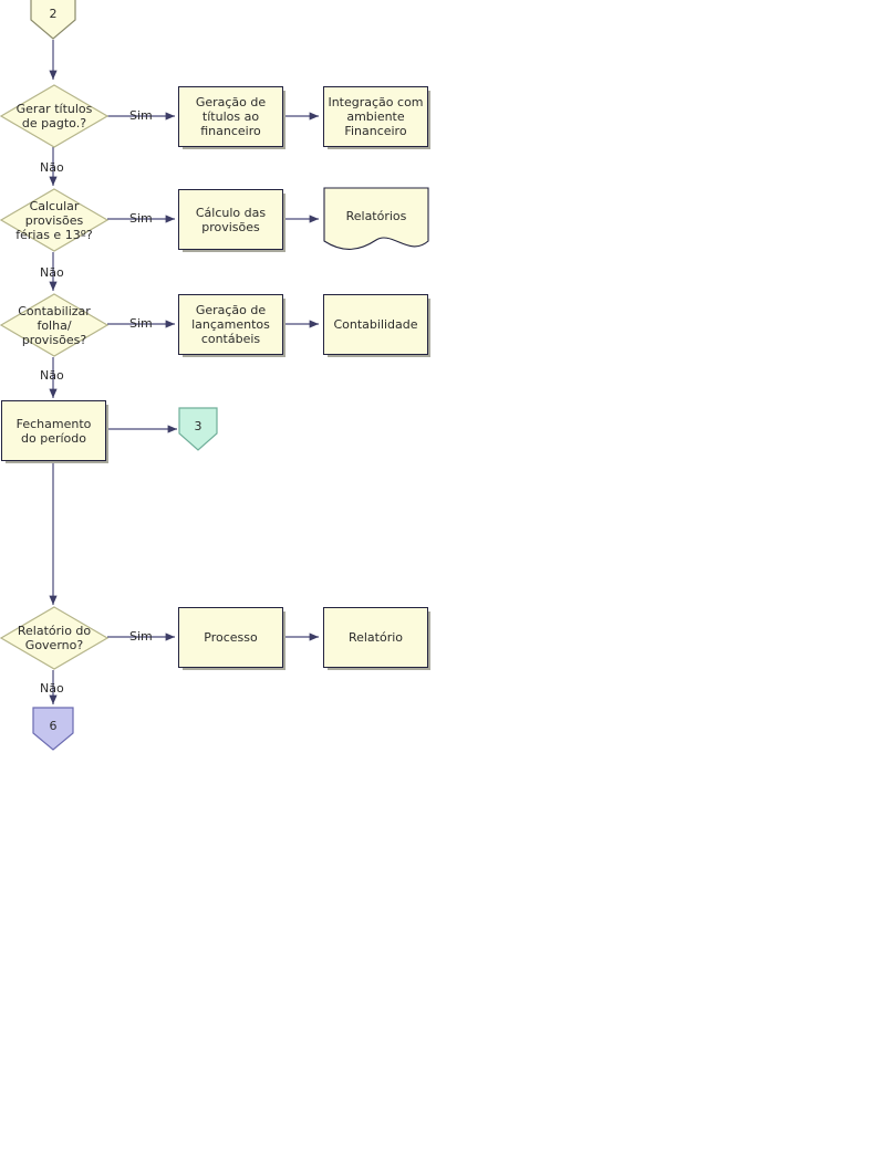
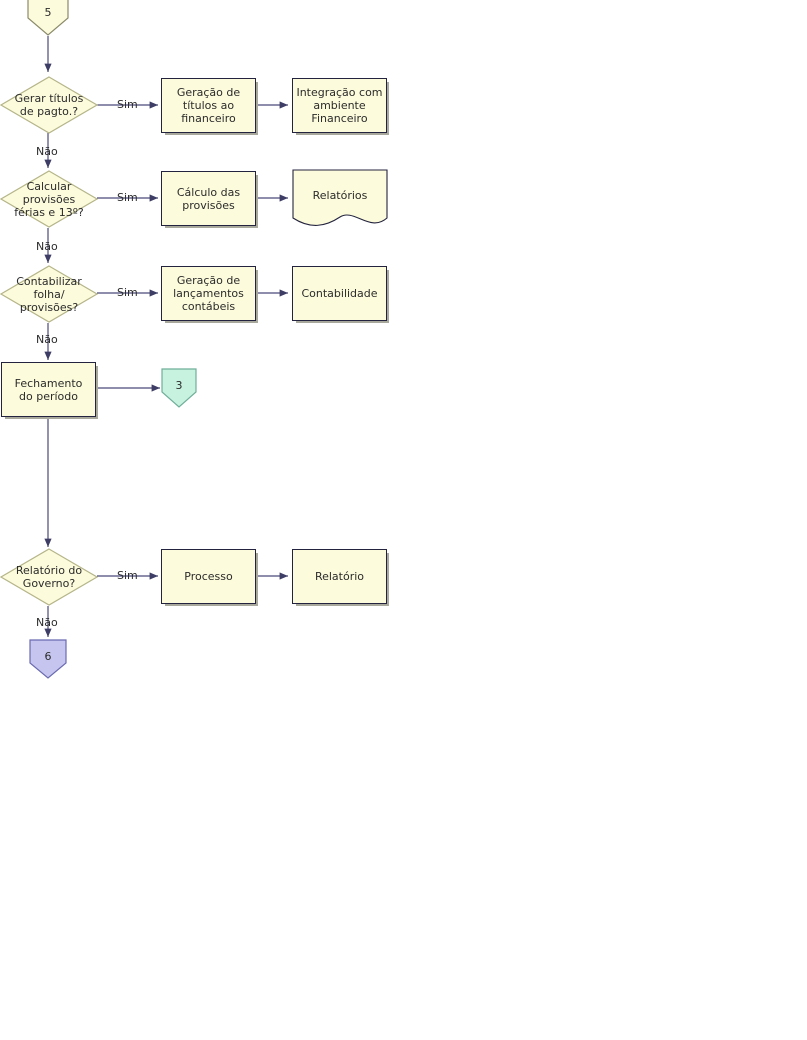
- 2
+ 5
  Gerar títulos
  de pagto.?
  Geração de
  títulos ao
  financeiro
  Integração com
  ambiente
  Financeiro
  Calcular
  provisões
  férias e 13º?
  Cálculo das
  provisões
  Relatórios
  Contabilizar
  folha/
  provisões?
  Geração de
  lançamentos
  contábeis
  Contabilidade
  Fechamento
  do período
  3
  Relatório do
  Governo?
  Processo
  Relatório
  6
  Sim
  Não
  Sim
  Não
  Sim
  Não
  Sim
  Não
